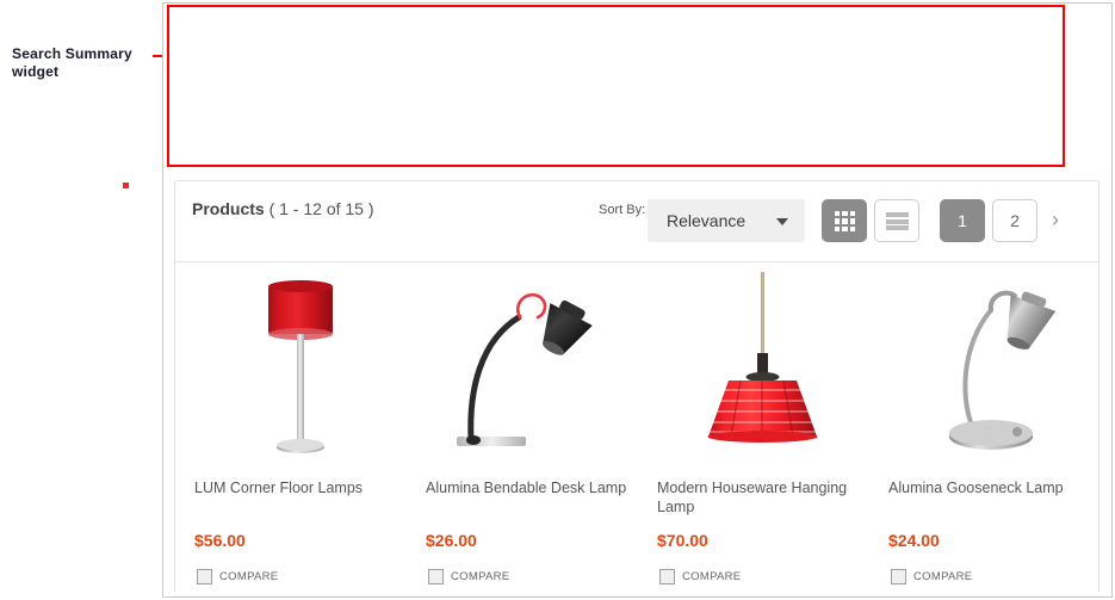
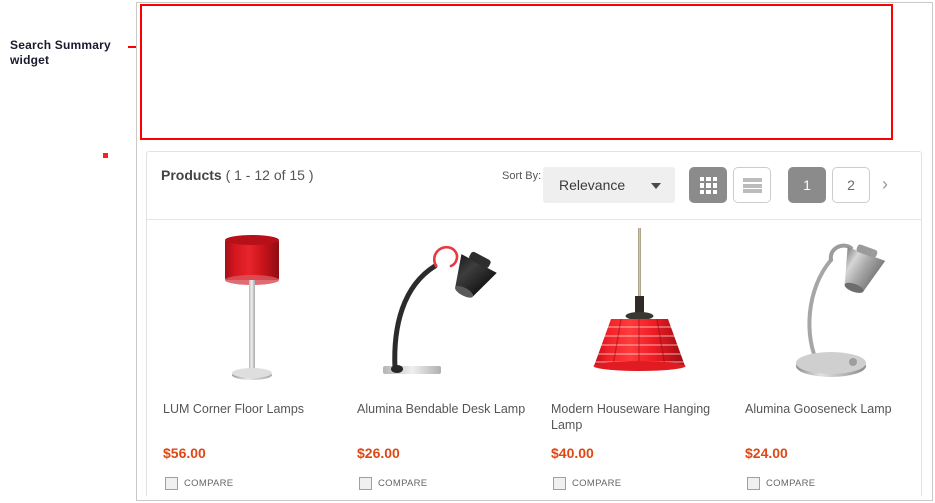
  Search Summary widget
  Products ( 1 - 12 of 15 )
  Sort By:
  Relevance
  1
  2
  ›
  LUM Corner Floor Lamps
  $56.00
  COMPARE
  Alumina Bendable Desk Lamp
  $26.00
  COMPARE
  Modern Houseware Hanging Lamp
- $70.00
+ $40.00
  COMPARE
  Alumina Gooseneck Lamp
  $24.00
  COMPARE
